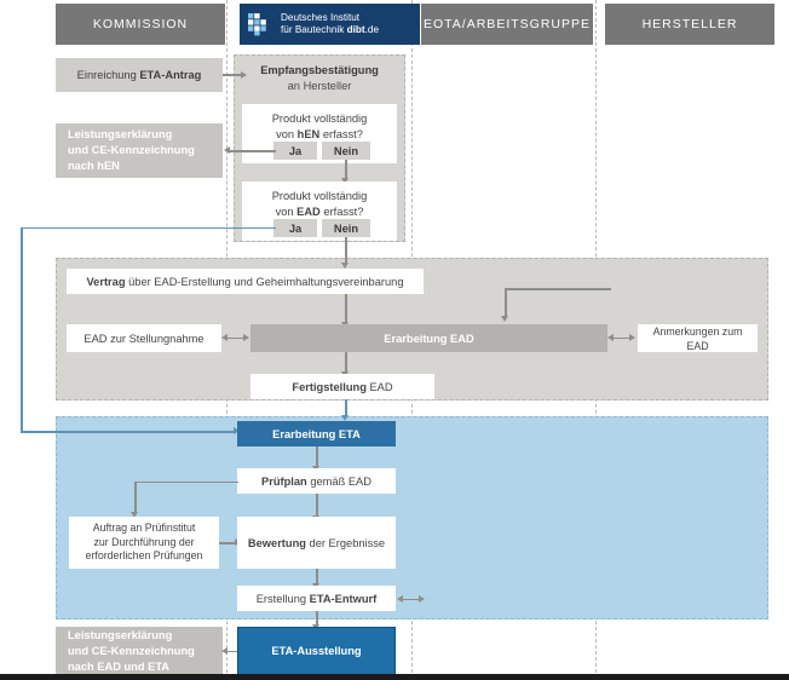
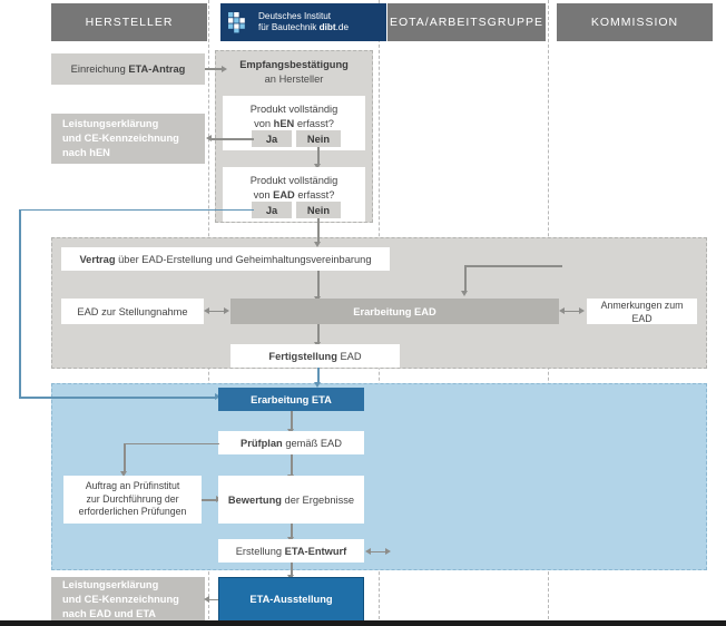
- KOMMISSION
+ HERSTELLER
  Deutsches Institut
  für Bautechnik dibt.de
  EOTA/ARBEITSGRUPPE
- HERSTELLER
+ KOMMISSION
  Einreichung ETA-Antrag
  Empfangsbestätigung
  an Hersteller
  Produkt vollständig
  von hEN erfasst?
  Ja
  Nein
  Leistungserklärung
  und CE-Kennzeichnung
  nach hEN
  Produkt vollständig
  von EAD erfasst?
  Ja
  Nein
  Vertrag über EAD-Erstellung und Geheimhaltungsvereinbarung
  EAD zur Stellungnahme
  Erarbeitung EAD
  Anmerkungen zum EAD
  Fertigstellung EAD
  Erarbeitung ETA
  Prüfplan gemäß EAD
  Auftrag an Prüfinstitut
  zur Durchführung der
  erforderlichen Prüfungen
  Bewertung der Ergebnisse
  Erstellung ETA-Entwurf
  Leistungserklärung
  und CE-Kennzeichnung
  nach EAD und ETA
  ETA-Ausstellung
